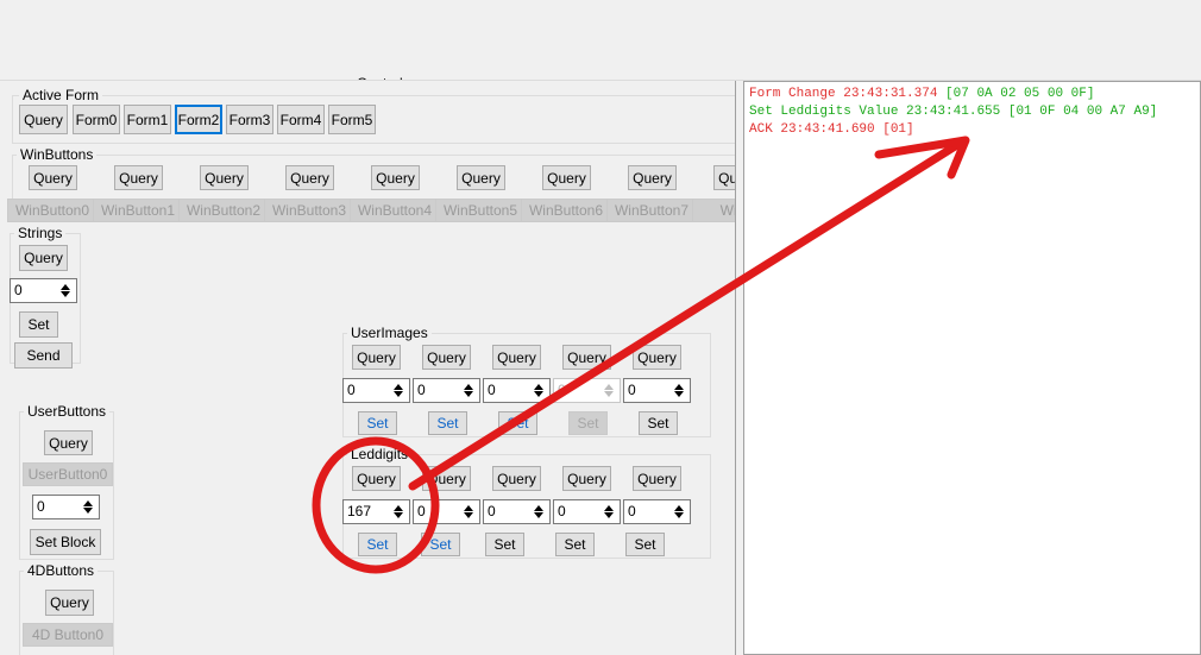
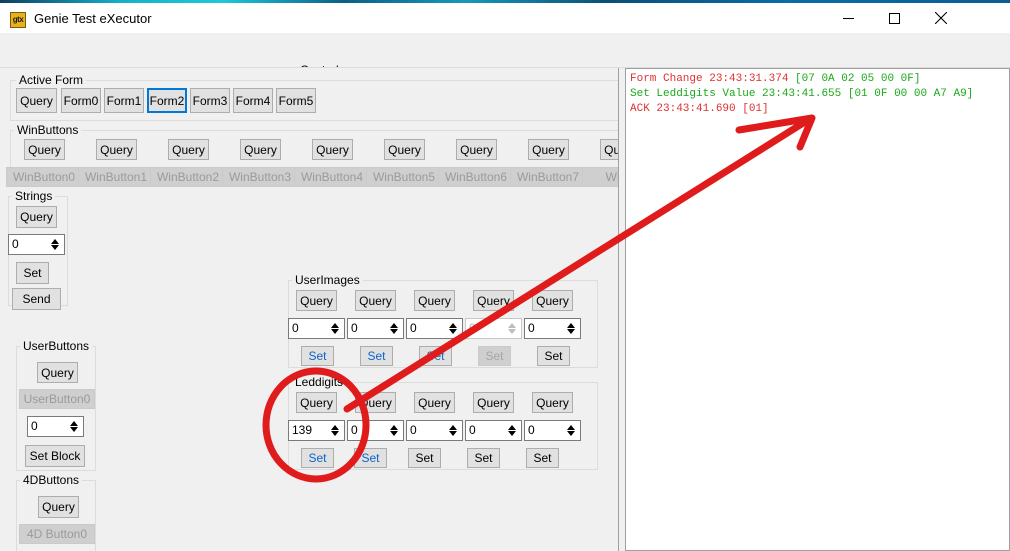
+ gtx
+ Genie Test eXecutor
  Active Form
  Query
  Form0
  Form1
  Form2
  Form3
  Form4
  Form5
  WinButtons
  Query
  Query
  Query
  Query
  Query
  Query
  Query
  Query
  WinButton0
  WinButton1
  WinButton2
  WinButton3
  WinButton4
  WinButton5
  WinButton6
  WinButton7
  Strings
  Query
  0
  Set
  Send
  UserButtons
  Query
  UserButton0
  0
  Set Block
  4DButtons
  Query
  4D Button0
  UserImages
  Query
  Query
  Query
  Query
  Query
  0
  0
  0
  0
  Set
  Set
  Set
  Set
  Leddigits
  Query
  uery
  Query
  Query
  Query
- 167
+ 139
  0
  0
  0
  0
  Set
  Set
  Set
  Set
  Set
  Form Change 23:43:31.374 [07 0A 02 05 00 0F]
- Set Leddigits Value 23:43:41.655 [01 0F 04 00 A7 A9]
+ Set Leddigits Value 23:43:41.655 [01 0F 00 00 A7 A9]
  ACK 23:43:41.690 [01]
